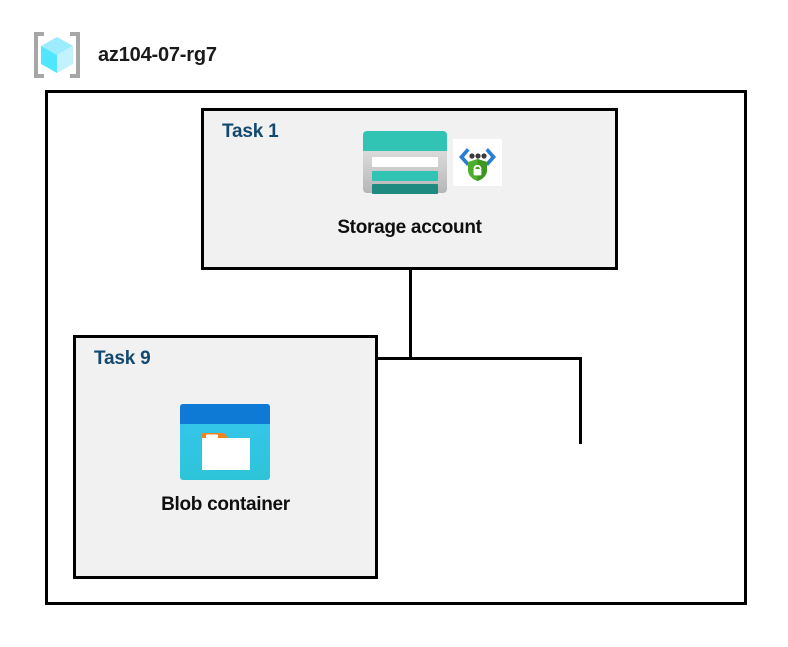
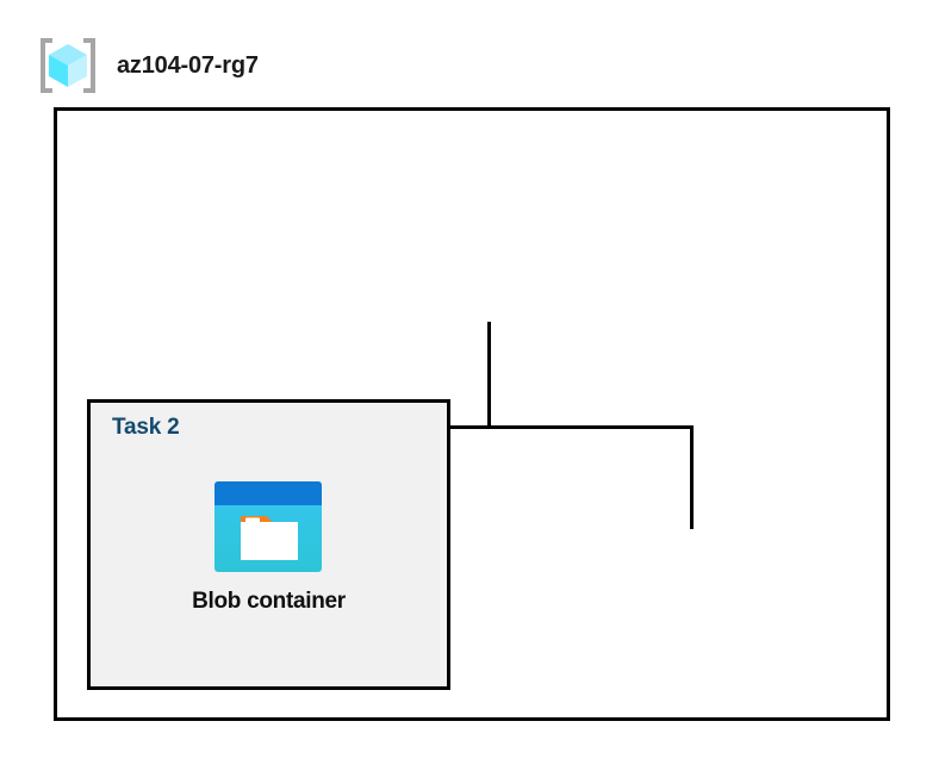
  az104-07-rg7
- Task 1
- Storage account
- Task 9
+ Task 2
  Blob container
